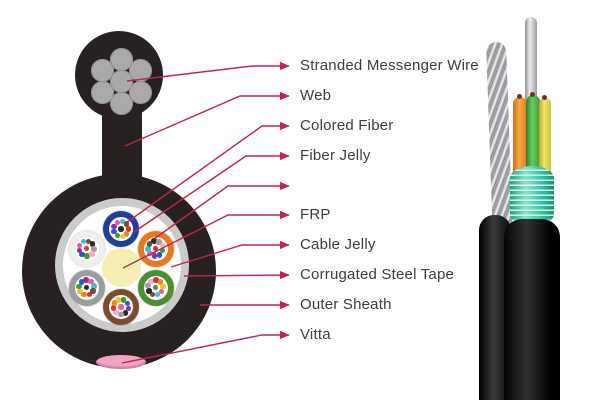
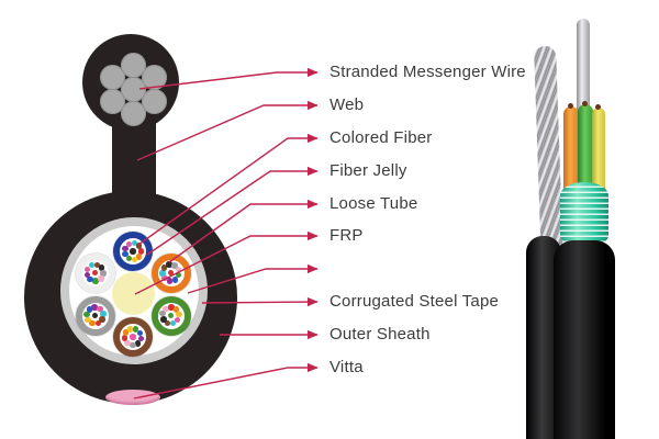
  Stranded Messenger Wire
  Web
  Colored Fiber
  Fiber Jelly
+ Loose Tube
  FRP
- Cable Jelly
  Corrugated Steel Tape
  Outer Sheath
  Vitta
